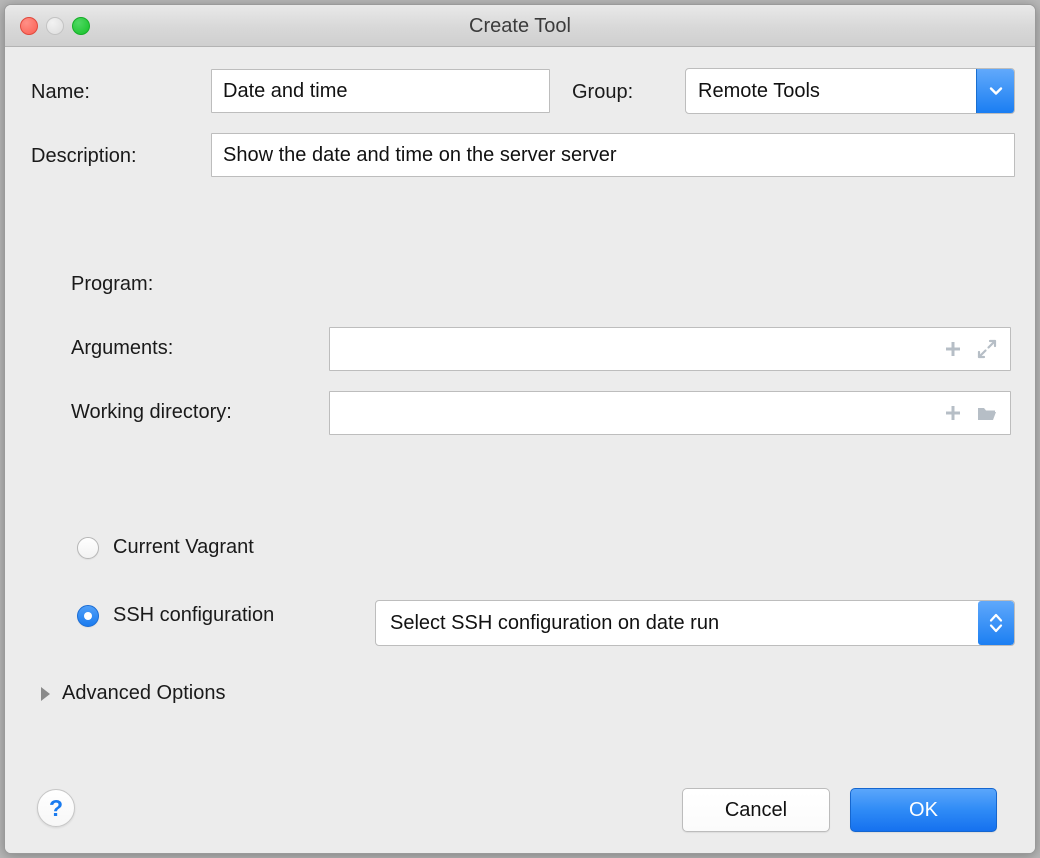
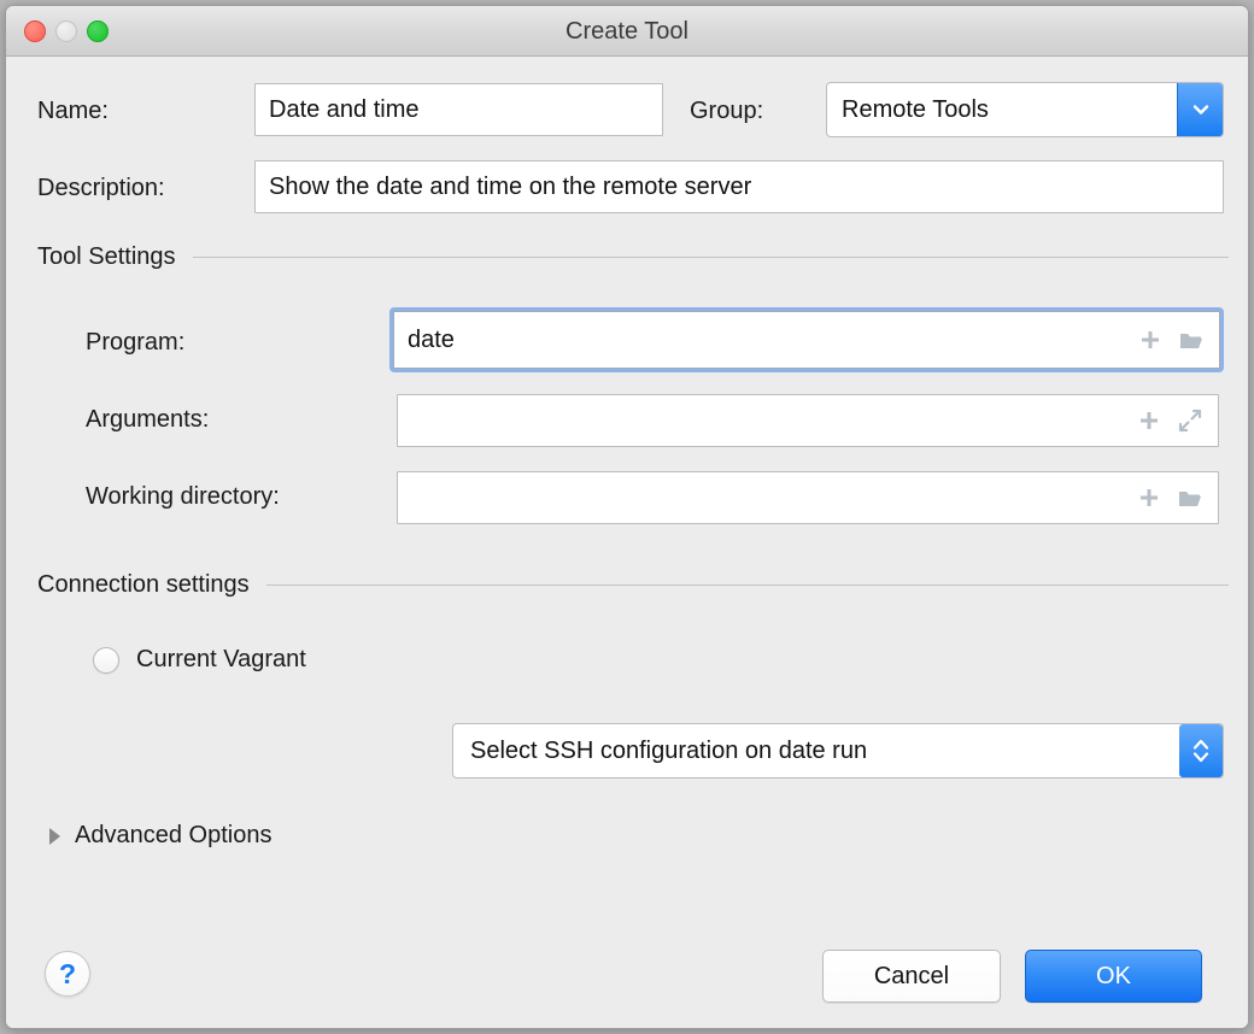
  Create Tool
  Name:
  Date and time
  Group:
  Remote Tools
  Description:
- Show the date and time on the server server
+ Show the date and time on the remote server
+ Tool Settings
  Program:
+ date
  Arguments:
  Working directory:
+ Connection settings
  Current Vagrant
- SSH configuration
  Select SSH configuration on date run
  Advanced Options
  ?
  Cancel
  OK
